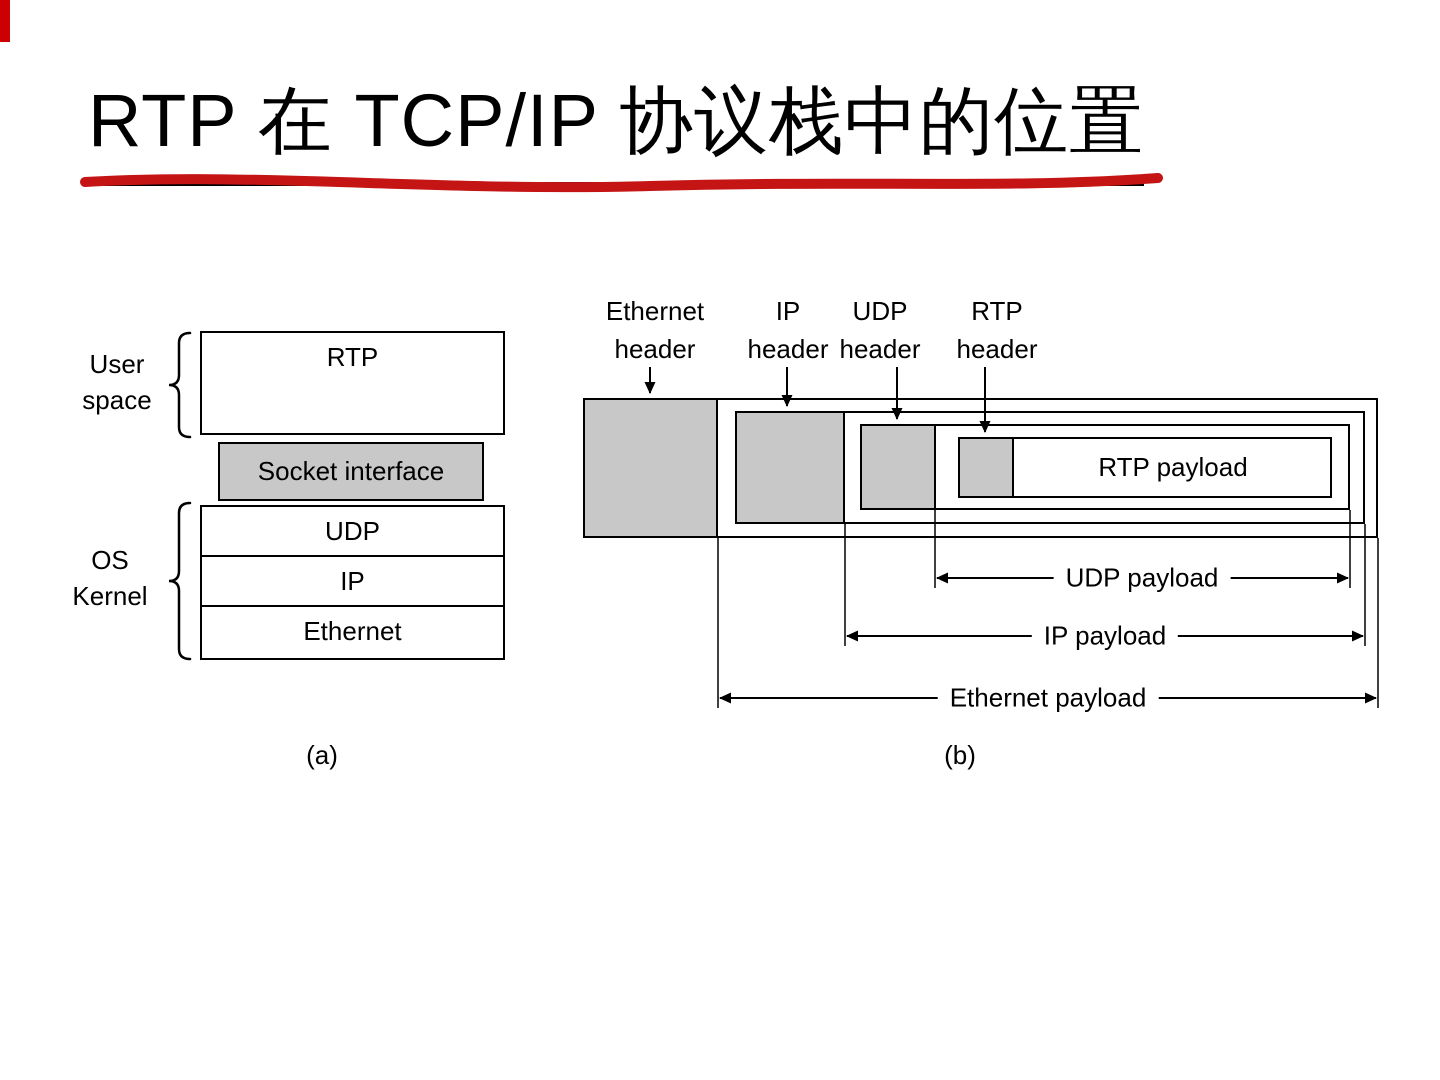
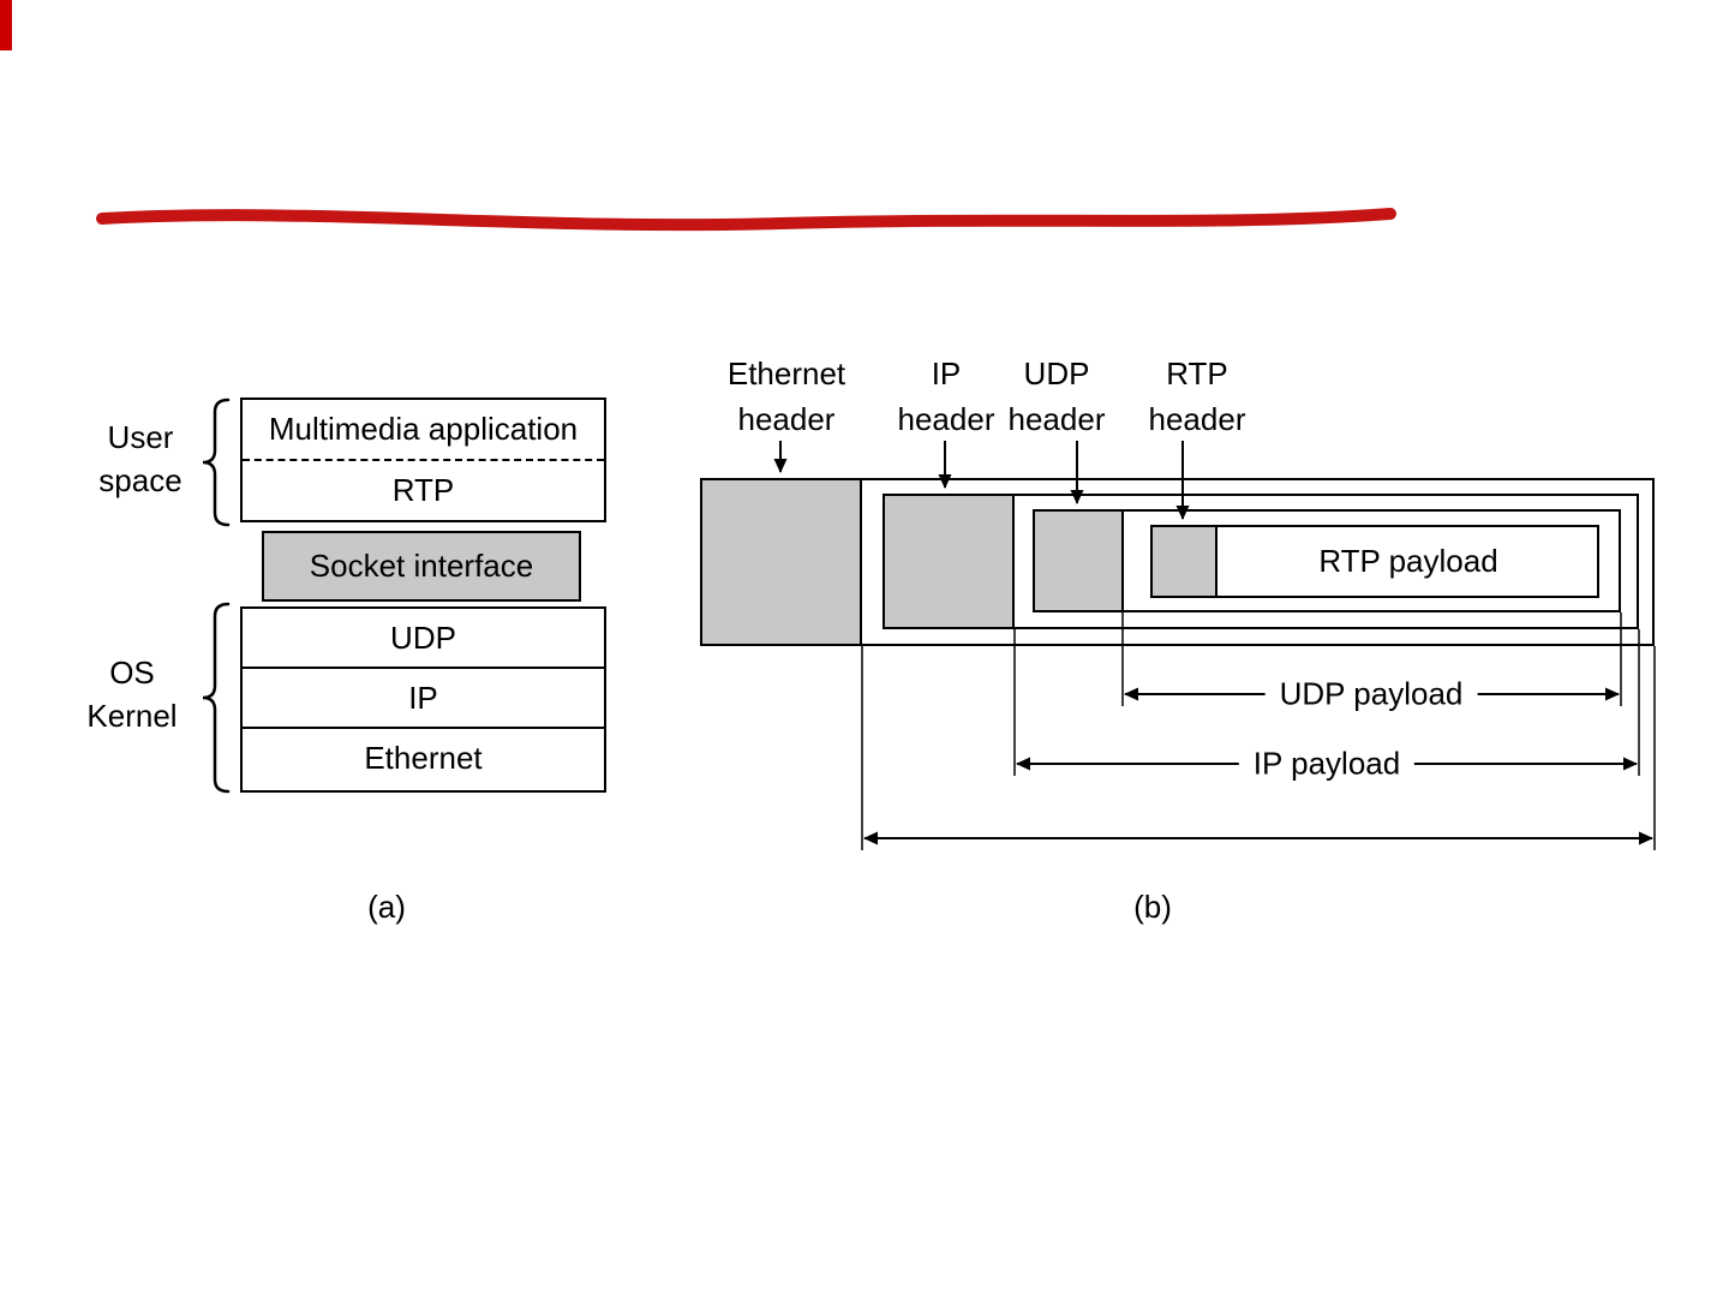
- RTP 在 TCP/IP 协议栈中的位置
  User
  space
  OS
  Kernel
+ Multimedia application
  RTP
  Socket interface
  UDP
  IP
  Ethernet
  (a)
  Ethernet
  header
  IP
  header
  UDP
  header
  RTP
  header
  RTP payload
  (b)
  UDP payload
  IP payload
- Ethernet payload
